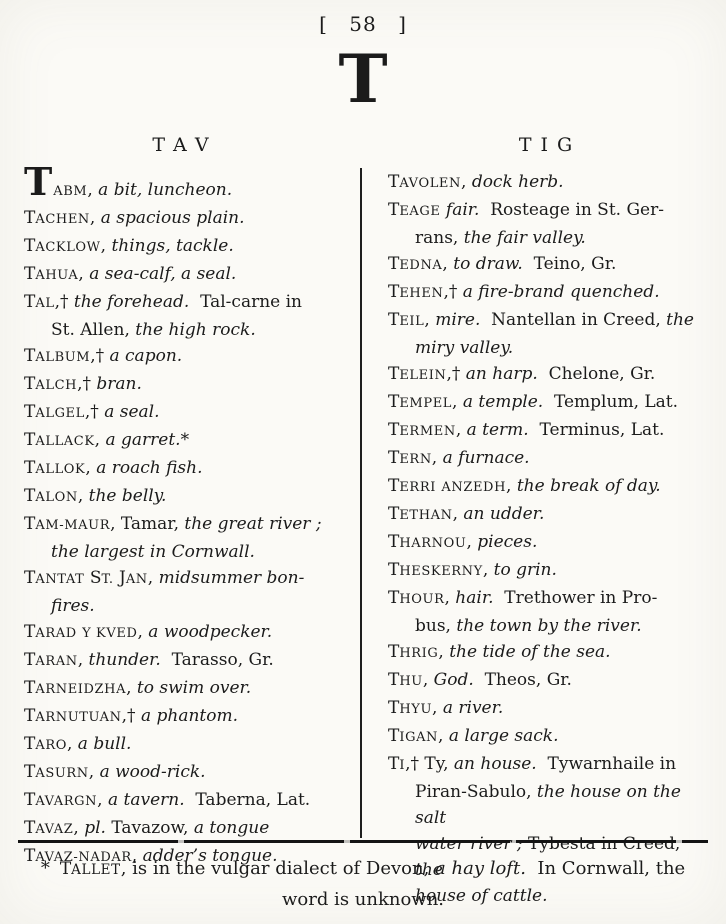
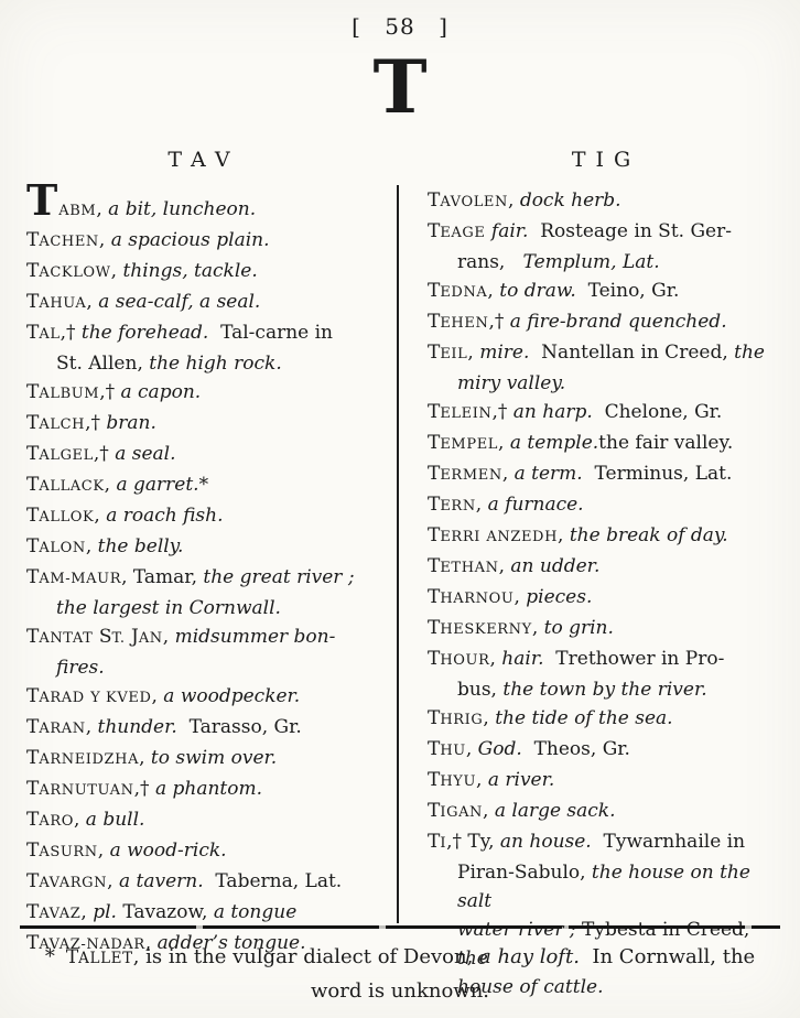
  [ 58 ]
  T
  TAV
  TIG
  TABM, a bit, luncheon.
  TACHEN, a spacious plain.
  TACKLOW, things, tackle.
  TAHUA, a sea-calf, a seal.
  TAL,† the forehead. Tal-carne in
  St. Allen, the high rock.
  TALBUM,† a capon.
  TALCH,† bran.
  TALGEL,† a seal.
  TALLACK, a garret.*
  TALLOK, a roach fish.
  TALON, the belly.
  TAM-MAUR, Tamar, the great river ;
  the largest in Cornwall.
  TANTAT ST. JAN, midsummer bon-
  fires.
  TARAD Y KVED, a woodpecker.
  TARAN, thunder. Tarasso, Gr.
  TARNEIDZHA, to swim over.
  TARNUTUAN,† a phantom.
  TARO, a bull.
  TASURN, a wood-rick.
  TAVARGN, a tavern. Taberna, Lat.
  TAVAZ, pl. Tavazow, a tongue
  TAVAZ-NADAR, adder’s tongue.
  TAVOLEN, dock herb.
  TEAGE fair. Rosteage in St. Ger-
- rans, the fair valley.
+ rans, Templum, Lat.
  TEDNA, to draw. Teino, Gr.
  TEHEN,† a fire-brand quenched.
  TEIL, mire. Nantellan in Creed, the
  miry valley.
  TELEIN,† an harp. Chelone, Gr.
- TEMPEL, a temple. Templum, Lat.
+ TEMPEL, a temple.the fair valley.
  TERMEN, a term. Terminus, Lat.
  TERN, a furnace.
  TERRI ANZEDH, the break of day.
  TETHAN, an udder.
  THARNOU, pieces.
  THESKERNY, to grin.
  THOUR, hair. Trethower in Pro-
  bus, the town by the river.
  THRIG, the tide of the sea.
  THU, God. Theos, Gr.
  THYU, a river.
  TIGAN, a large sack.
  TI,† Ty, an house. Tywarnhaile in
  Piran-Sabulo, the house on the salt
  water river ; Tybesta in Creed, the
  house of cattle.
  * TALLET, is in the vulgar dialect of Devon, a hay loft. In Cornwall, the
  word is unknown.
